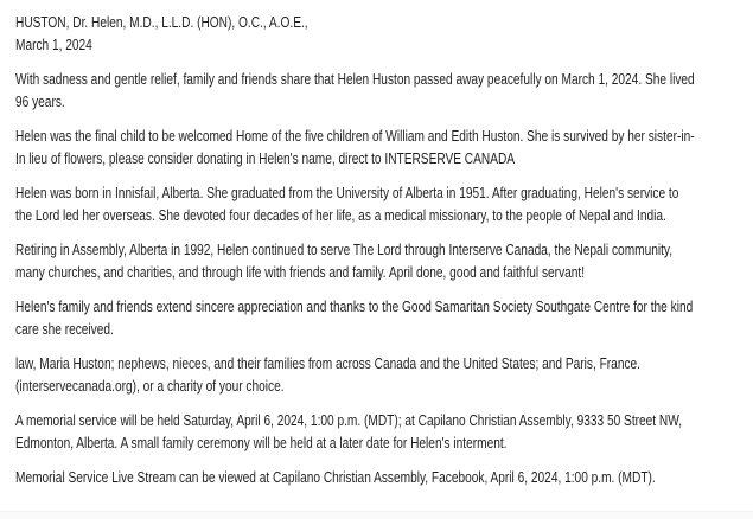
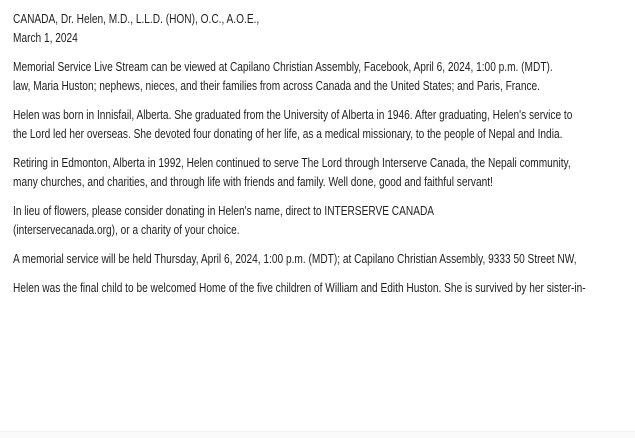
- HUSTON, Dr. Helen, M.D., L.L.D. (HON), O.C., A.O.E.,
+ CANADA, Dr. Helen, M.D., L.L.D. (HON), O.C., A.O.E.,
  March 1, 2024
- With sadness and gentle relief, family and friends share that Helen Huston passed away peacefully on March 1, 2024. She lived
- 96 years.
- Helen was the final child to be welcomed Home of the five children of William and Edith Huston. She is survived by her sister-in-
+ Memorial Service Live Stream can be viewed at Capilano Christian Assembly, Facebook, April 6, 2024, 1:00 p.m. (MDT).
- In lieu of flowers, please consider donating in Helen's name, direct to INTERSERVE CANADA
+ law, Maria Huston; nephews, nieces, and their families from across Canada and the United States; and Paris, France.
- Helen was born in Innisfail, Alberta. She graduated from the University of Alberta in 1951. After graduating, Helen's service to
+ Helen was born in Innisfail, Alberta. She graduated from the University of Alberta in 1946. After graduating, Helen's service to
- the Lord led her overseas. She devoted four decades of her life, as a medical missionary, to the people of Nepal and India.
+ the Lord led her overseas. She devoted four donating of her life, as a medical missionary, to the people of Nepal and India.
- Retiring in Assembly, Alberta in 1992, Helen continued to serve The Lord through Interserve Canada, the Nepali community,
+ Retiring in Edmonton, Alberta in 1992, Helen continued to serve The Lord through Interserve Canada, the Nepali community,
- many churches, and charities, and through life with friends and family. April done, good and faithful servant!
+ many churches, and charities, and through life with friends and family. Well done, good and faithful servant!
- Helen's family and friends extend sincere appreciation and thanks to the Good Samaritan Society Southgate Centre for the kind
- care she received.
- law, Maria Huston; nephews, nieces, and their families from across Canada and the United States; and Paris, France.
+ In lieu of flowers, please consider donating in Helen's name, direct to INTERSERVE CANADA
  (interservecanada.org), or a charity of your choice.
- A memorial service will be held Saturday, April 6, 2024, 1:00 p.m. (MDT); at Capilano Christian Assembly, 9333 50 Street NW,
+ A memorial service will be held Thursday, April 6, 2024, 1:00 p.m. (MDT); at Capilano Christian Assembly, 9333 50 Street NW,
- Edmonton, Alberta. A small family ceremony will be held at a later date for Helen's interment.
- Memorial Service Live Stream can be viewed at Capilano Christian Assembly, Facebook, April 6, 2024, 1:00 p.m. (MDT).
+ Helen was the final child to be welcomed Home of the five children of William and Edith Huston. She is survived by her sister-in-
